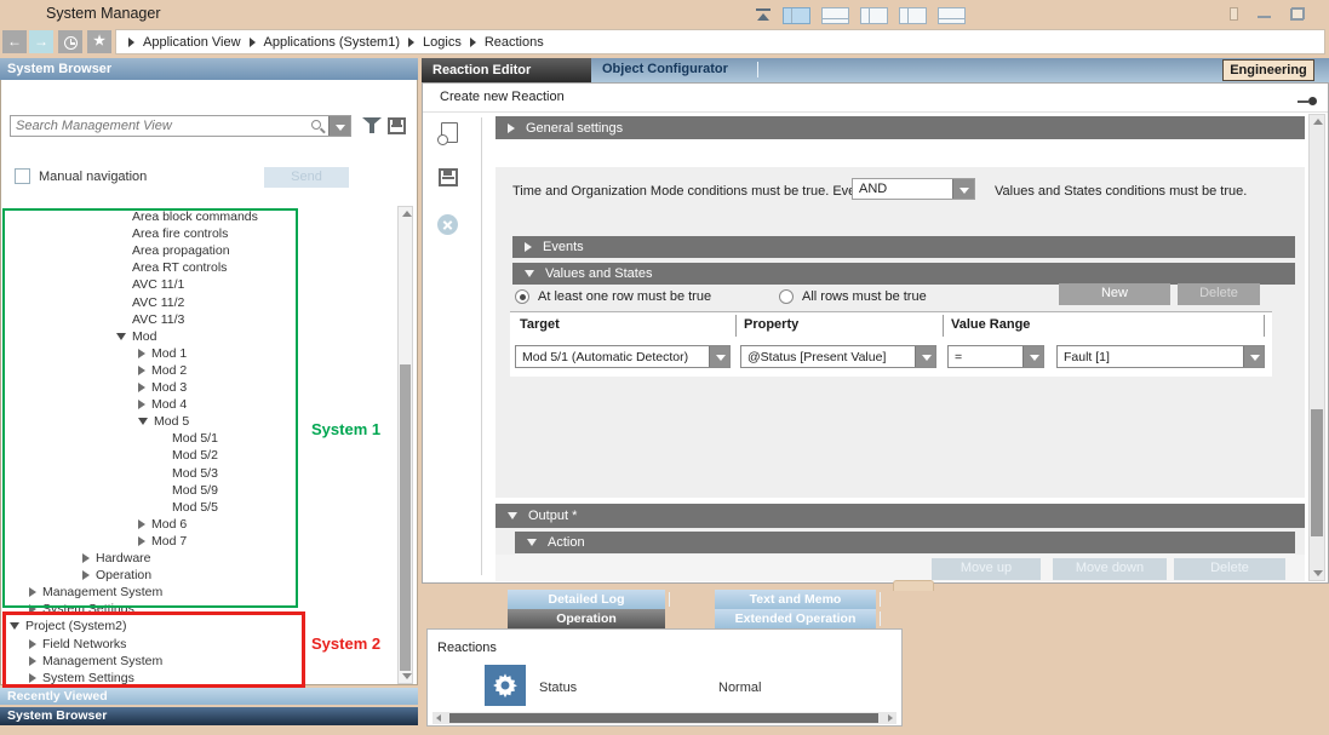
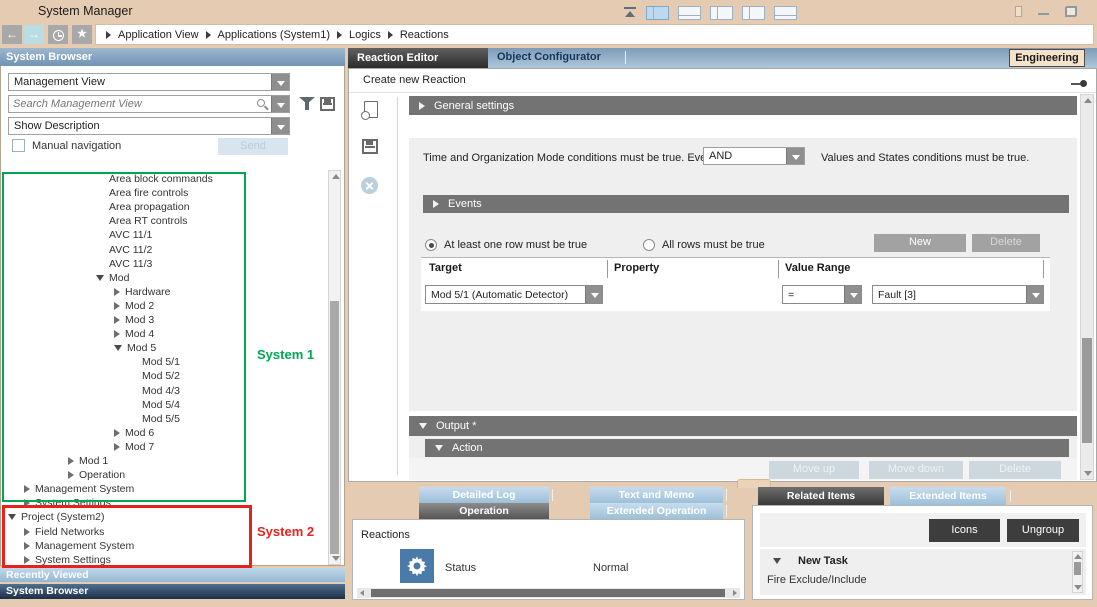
  System Manager
  ←
  →
  ★
  Application View
  Applications (System1)
  Logics
  Reactions
  System Browser
+ Management View
  Search Management View
+ Show Description
  Manual navigation
  Send
  Area block commands
  Area fire controls
  Area propagation
  Area RT controls
  AVC 11/1
  AVC 11/2
  AVC 11/3
  Mod
- Mod 1
+ Hardware
  Mod 2
  Mod 3
  Mod 4
  Mod 5
  Mod 5/1
  Mod 5/2
- Mod 5/3
+ Mod 4/3
- Mod 5/9
+ Mod 5/4
  Mod 5/5
  Mod 6
  Mod 7
- Hardware
+ Mod 1
  Operation
  Management System
  System Settings
  Project (System2)
  Field Networks
  Management System
  System Settings
  System 1
  System 2
  Recently Viewed
  System Browser
  Reaction Editor
  Object Configurator
  Engineering
  Create new Reaction
  General settings
  Time and Organization Mode conditions must be true. Ev
  AND
  Values and States conditions must be true.
  Events
- Values and States
  At least one row must be true
  All rows must be true
  New
  Delete
  Target
  Property
  Value Range
  Mod 5/1 (Automatic Detector)
- @Status [Present Value]
  =
- Fault [1]
+ Fault [3]
  Output *
  Action
  Move up
  Move down
  Delete
  Detailed Log
  Text and Memo
  Operation
  Extended Operation
  Reactions
  Status
  Normal
+ Related Items
+ Extended Items
+ Icons
+ Ungroup
+ New Task
+ Fire Exclude/Include
